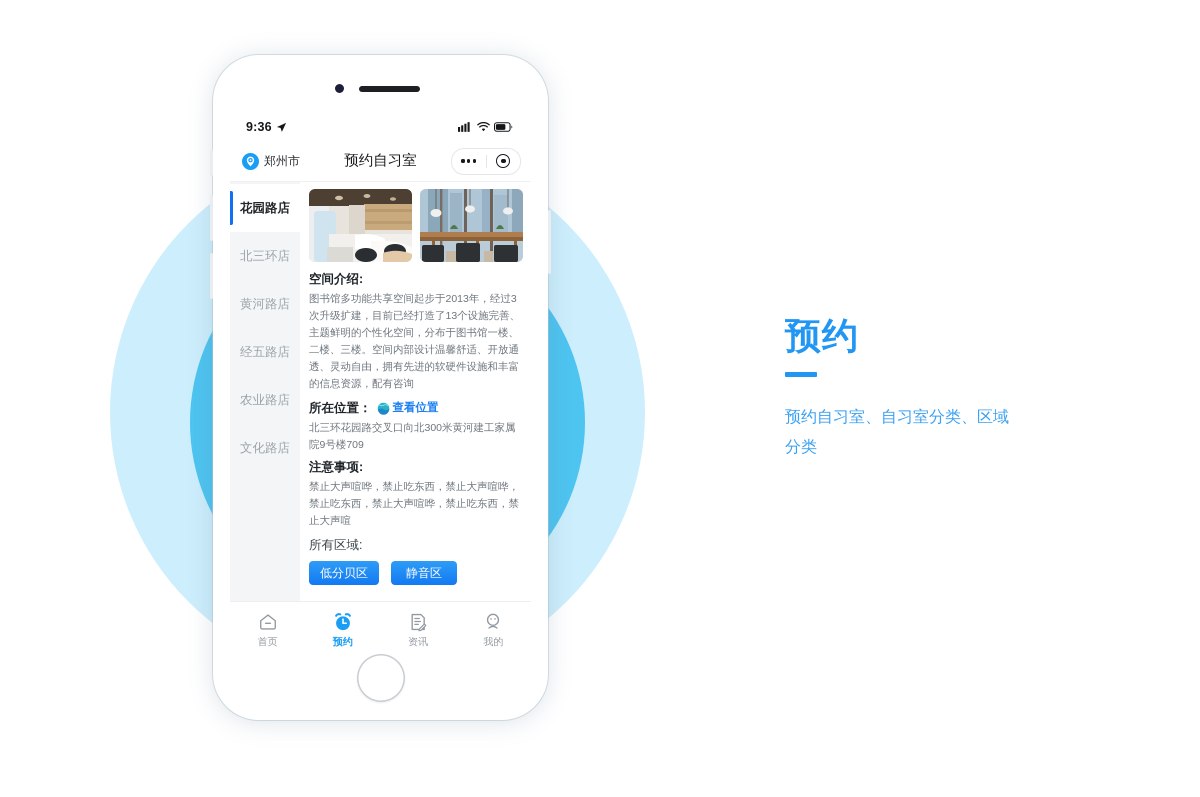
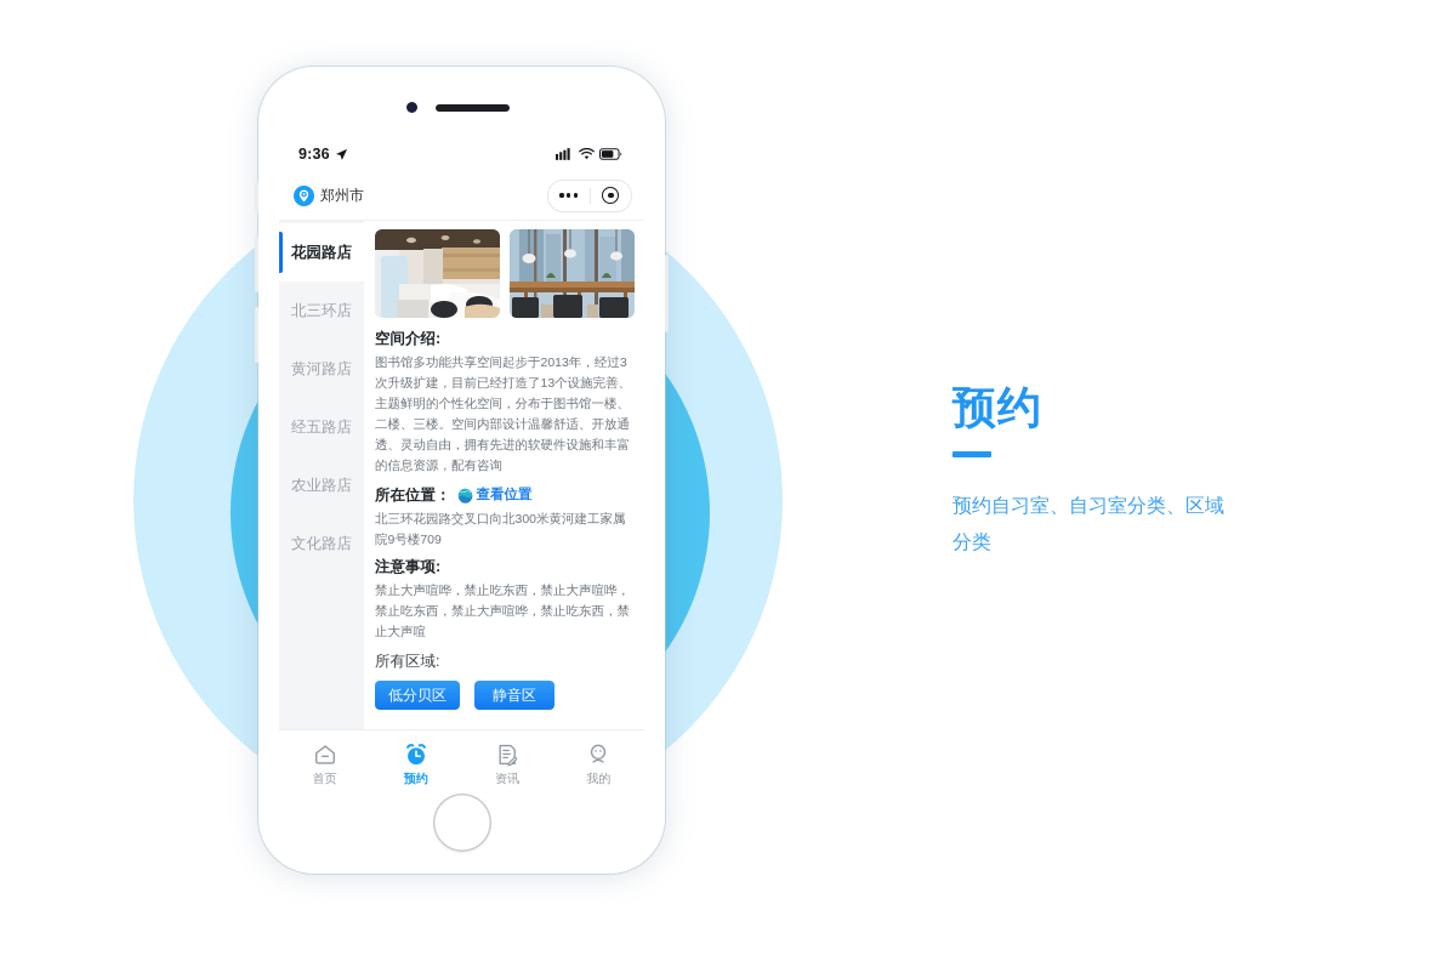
  9:36
  郑州市
- 预约自习室
  花园路店
  北三环店
  黄河路店
  经五路店
  农业路店
  文化路店
  空间介绍:
  图书馆多功能共享空间起步于2013年，经过3次升级扩建，目前已经打造了13个设施完善、主题鲜明的个性化空间，分布于图书馆一楼、二楼、三楼。空间内部设计温馨舒适、开放通透、灵动自由，拥有先进的软硬件设施和丰富的信息资源，配有咨询
  所在位置：
  查看位置
  北三环花园路交叉口向北300米黄河建工家属院9号楼709
  注意事项:
  禁止大声喧哗，禁止吃东西，禁止大声喧哗，禁止吃东西，禁止大声喧哗，禁止吃东西，禁止大声喧
  所有区域:
  低分贝区
  静音区
  首页
  预约
  资讯
  我的
  预约
  预约自习室、自习室分类、区域分类
